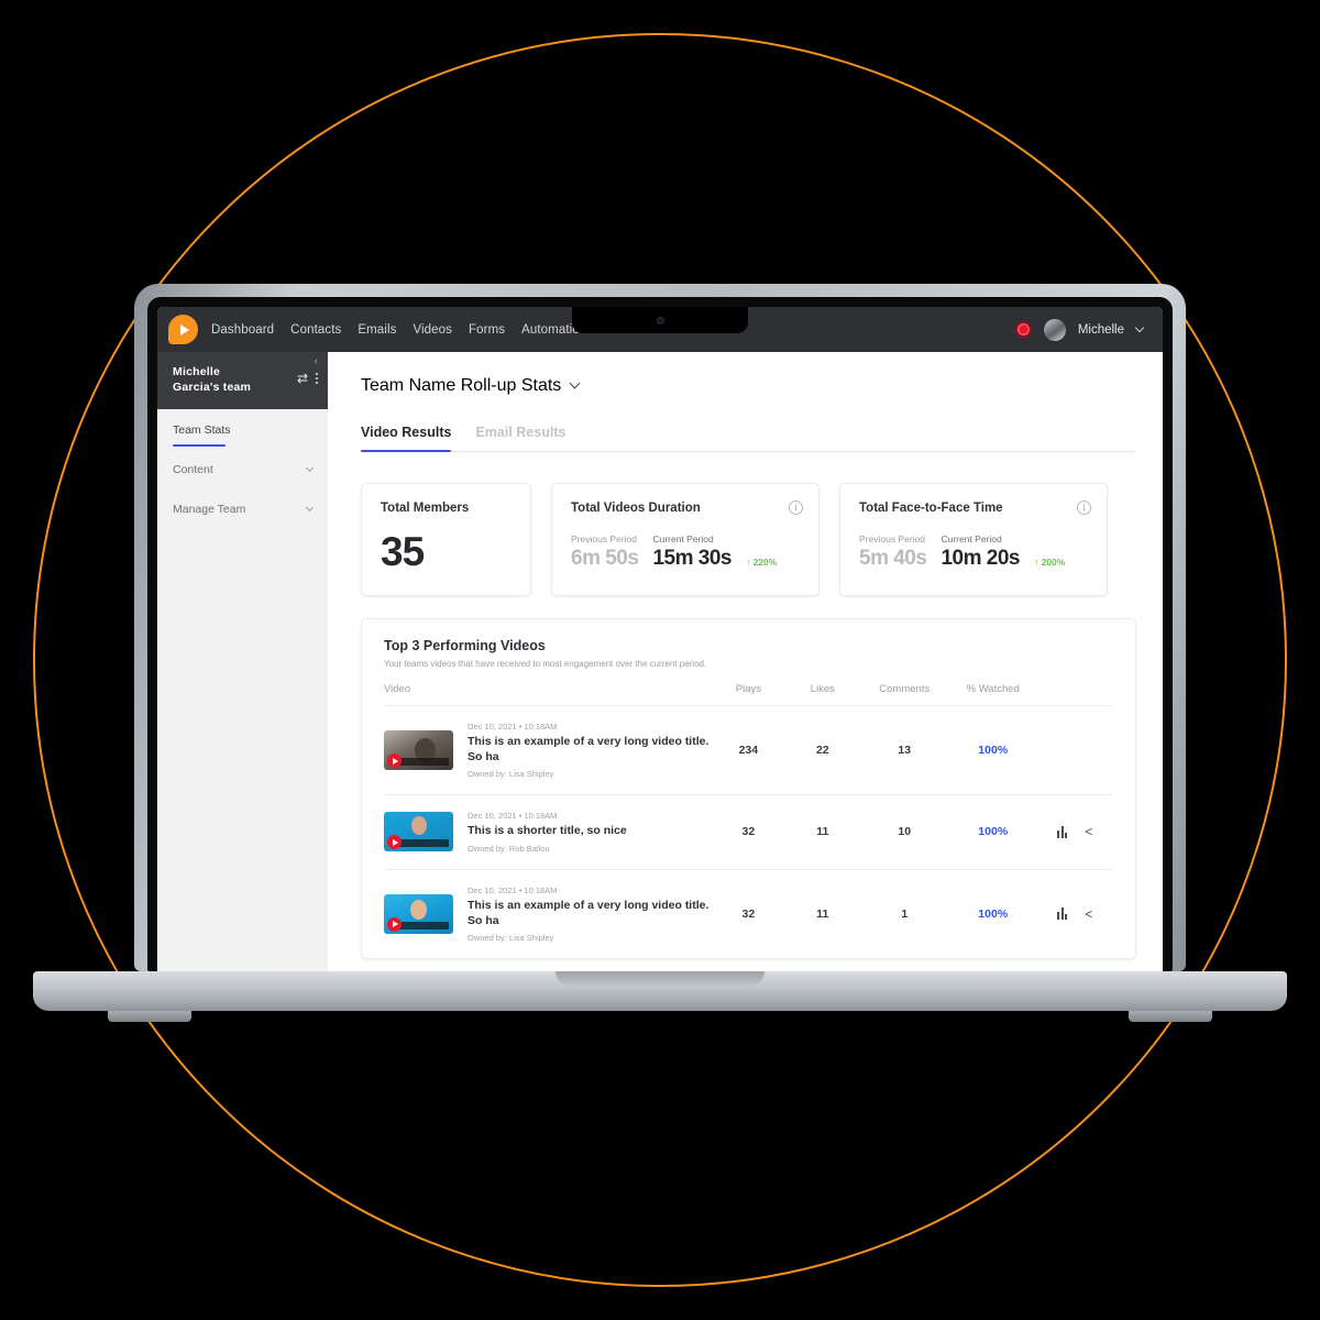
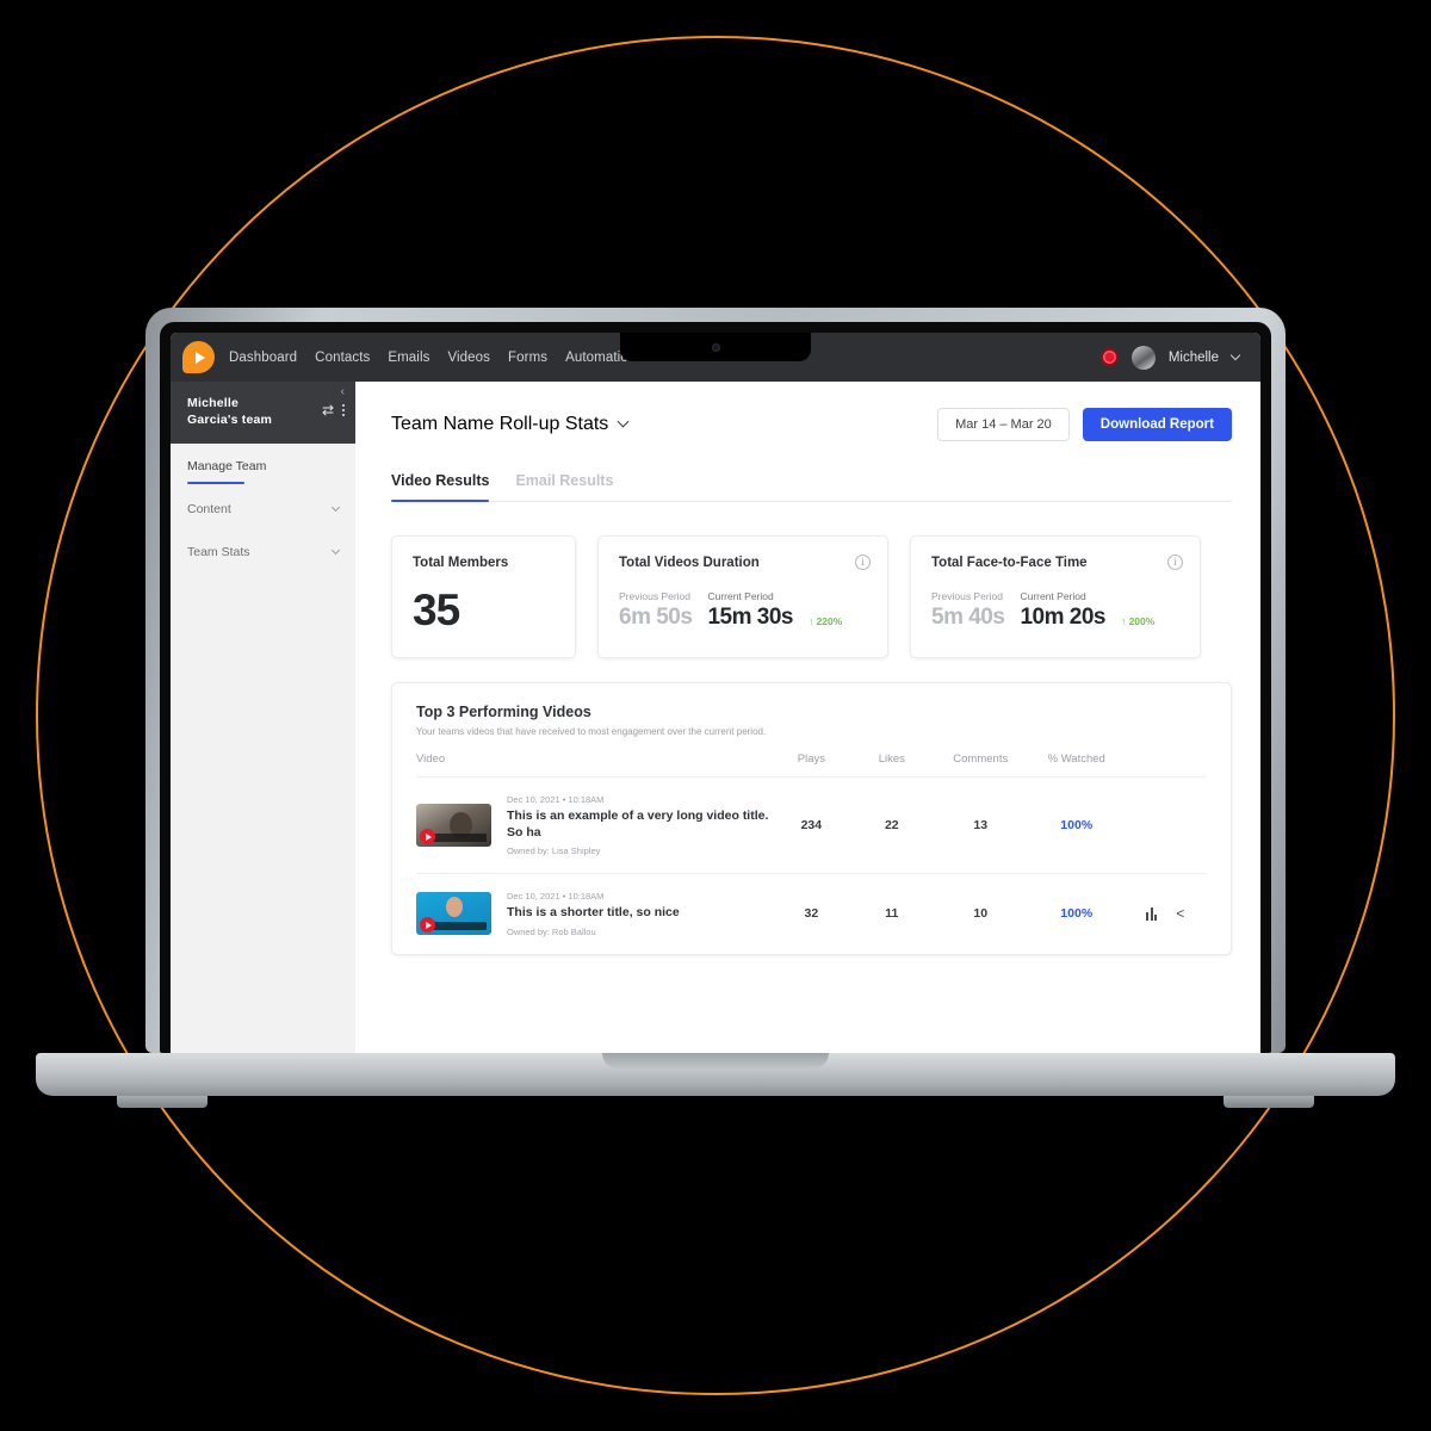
  Dashboard
  Contacts
  Emails
  Videos
  Forms
  Automati
  Michelle
  ‹
  Michelle Garcia's team
  ⇄
- Team Stats
+ Manage Team
  Content
- Manage Team
+ Team Stats
  Team Name Roll-up Stats
+ Mar 14 – Mar 20
+ Download Report
  Video Results
  Email Results
  Total Members
  35
  Total Videos Duration
  i
  Previous Period
  6m 50s
  Current Period
  15m 30s
  ↑ 220%
  Total Face-to-Face Time
  i
  Previous Period
  5m 40s
  Current Period
  10m 20s
  ↑ 200%
  Top 3 Performing Videos
  Your teams videos that have received to most engagement over the current period.
  Video	Plays	Likes	Comments	% Watched
  Dec 10, 2021 • 10:18AM This is an example of a very long video title. So ha Owned by: Lisa Shipley	234	22	13	100%
  Dec 10, 2021 • 10:18AM This is a shorter title, so nice Owned by: Rob Ballou	32	11	10	100%	<
- Dec 10, 2021 • 10:18AM This is an example of a very long video title. So ha Owned by: Lisa Shipley	32	11	1	100%	<
